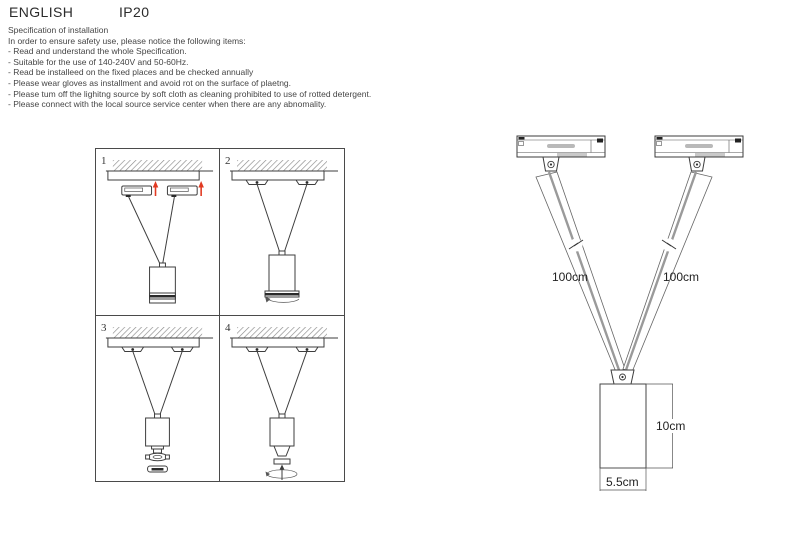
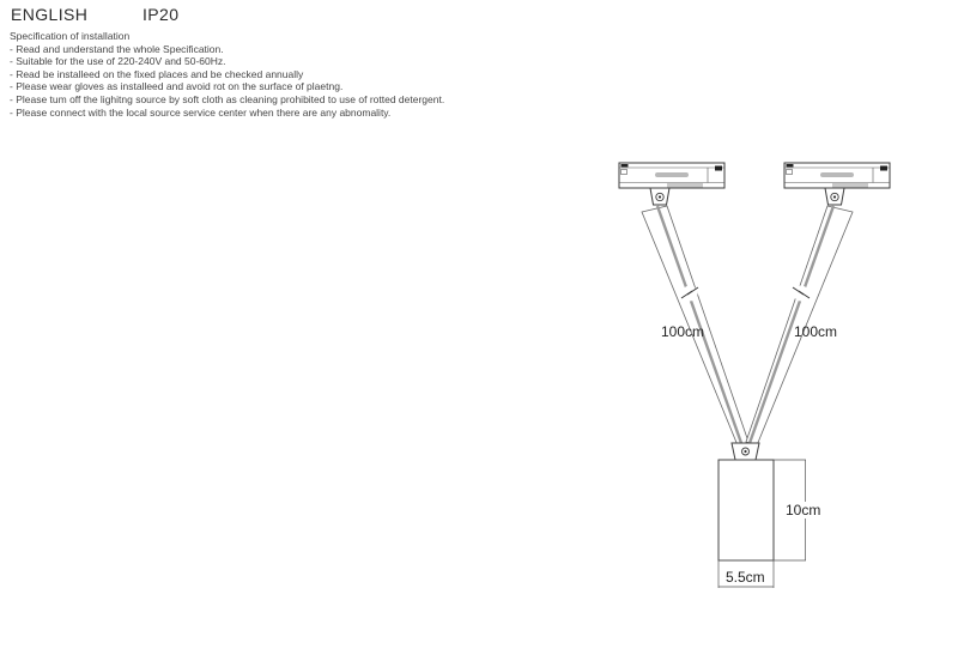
  ENGLISH
  IP20
  Specification of installation
- In order to ensure safety use, please notice the following items:
  - Read and understand the whole Specification.
- - Suitable for the use of 140-240V and 50-60Hz.
+ - Suitable for the use of 220-240V and 50-60Hz.
  - Read be installeed on the fixed places and be checked annually
- - Please wear gloves as installment and avoid rot on the surface of plaetng.
+ - Please wear gloves as installeed and avoid rot on the surface of plaetng.
  - Please tum off the lighitng source by soft cloth as cleaning prohibited to use of rotted detergent.
  - Please connect with the local source service center when there are any abnomality.
- 1
- 2
- 3
- 4
  100cm
  100cm
  10cm
  5.5cm
